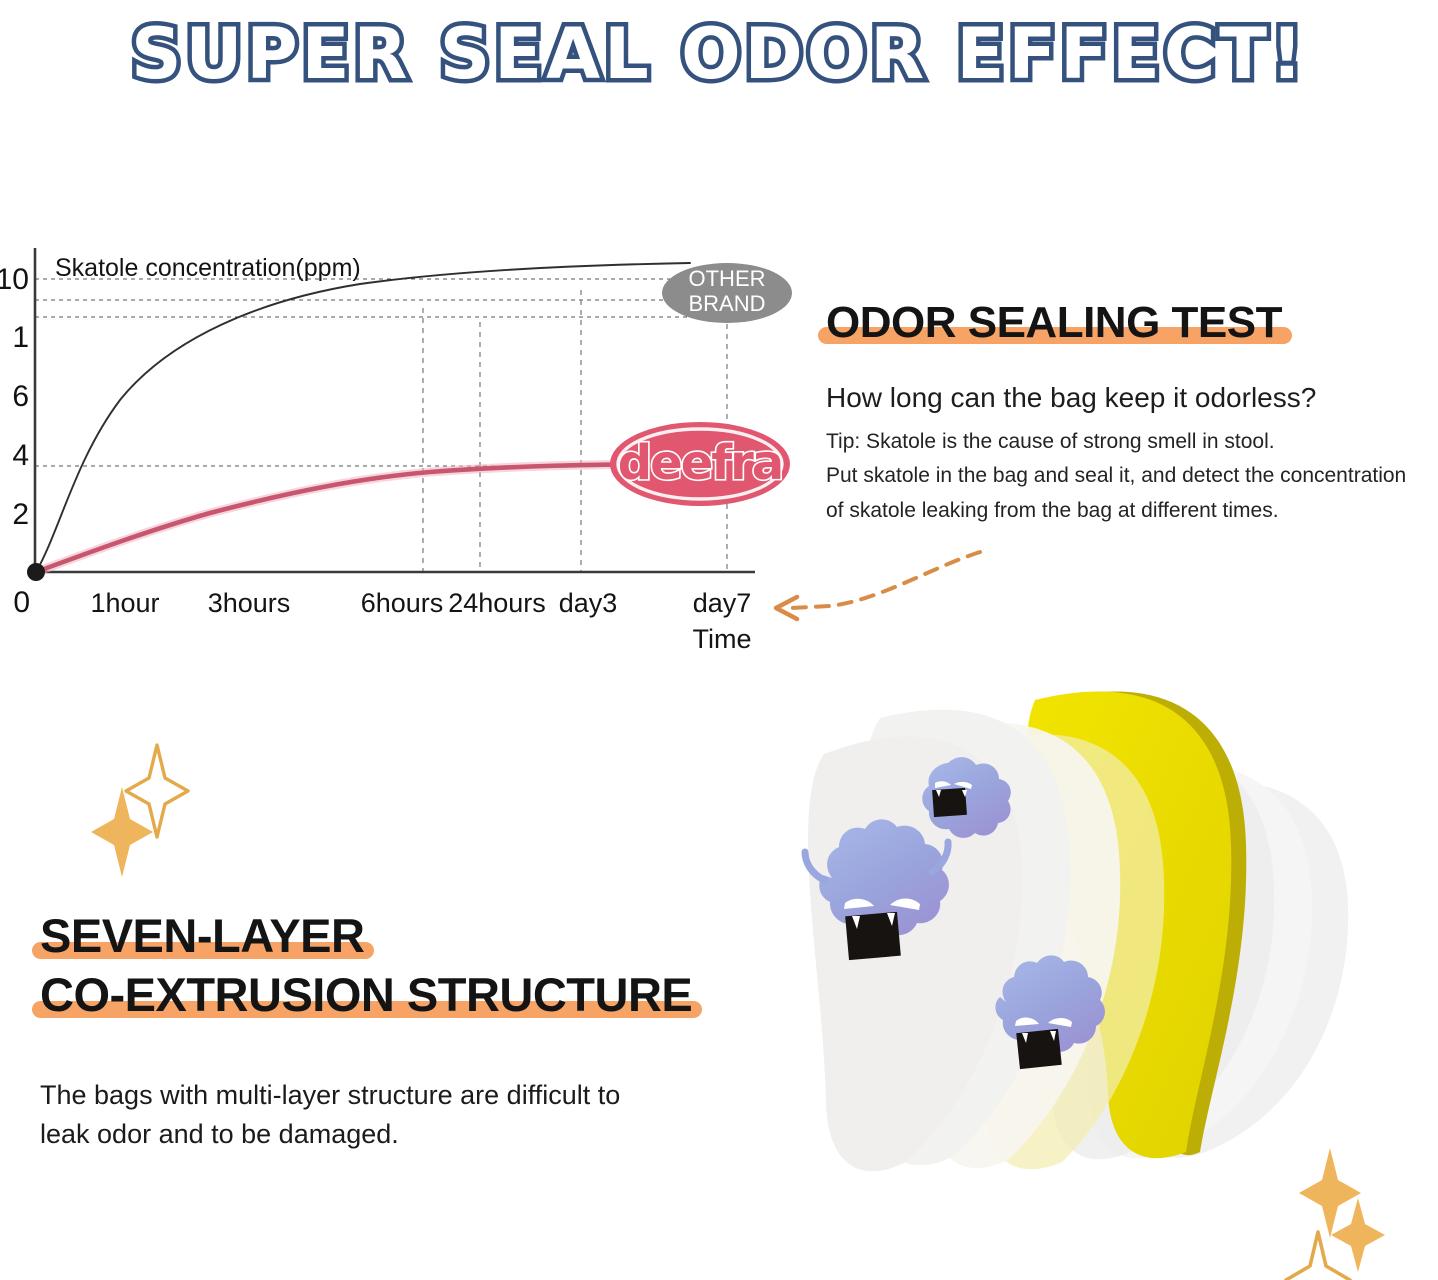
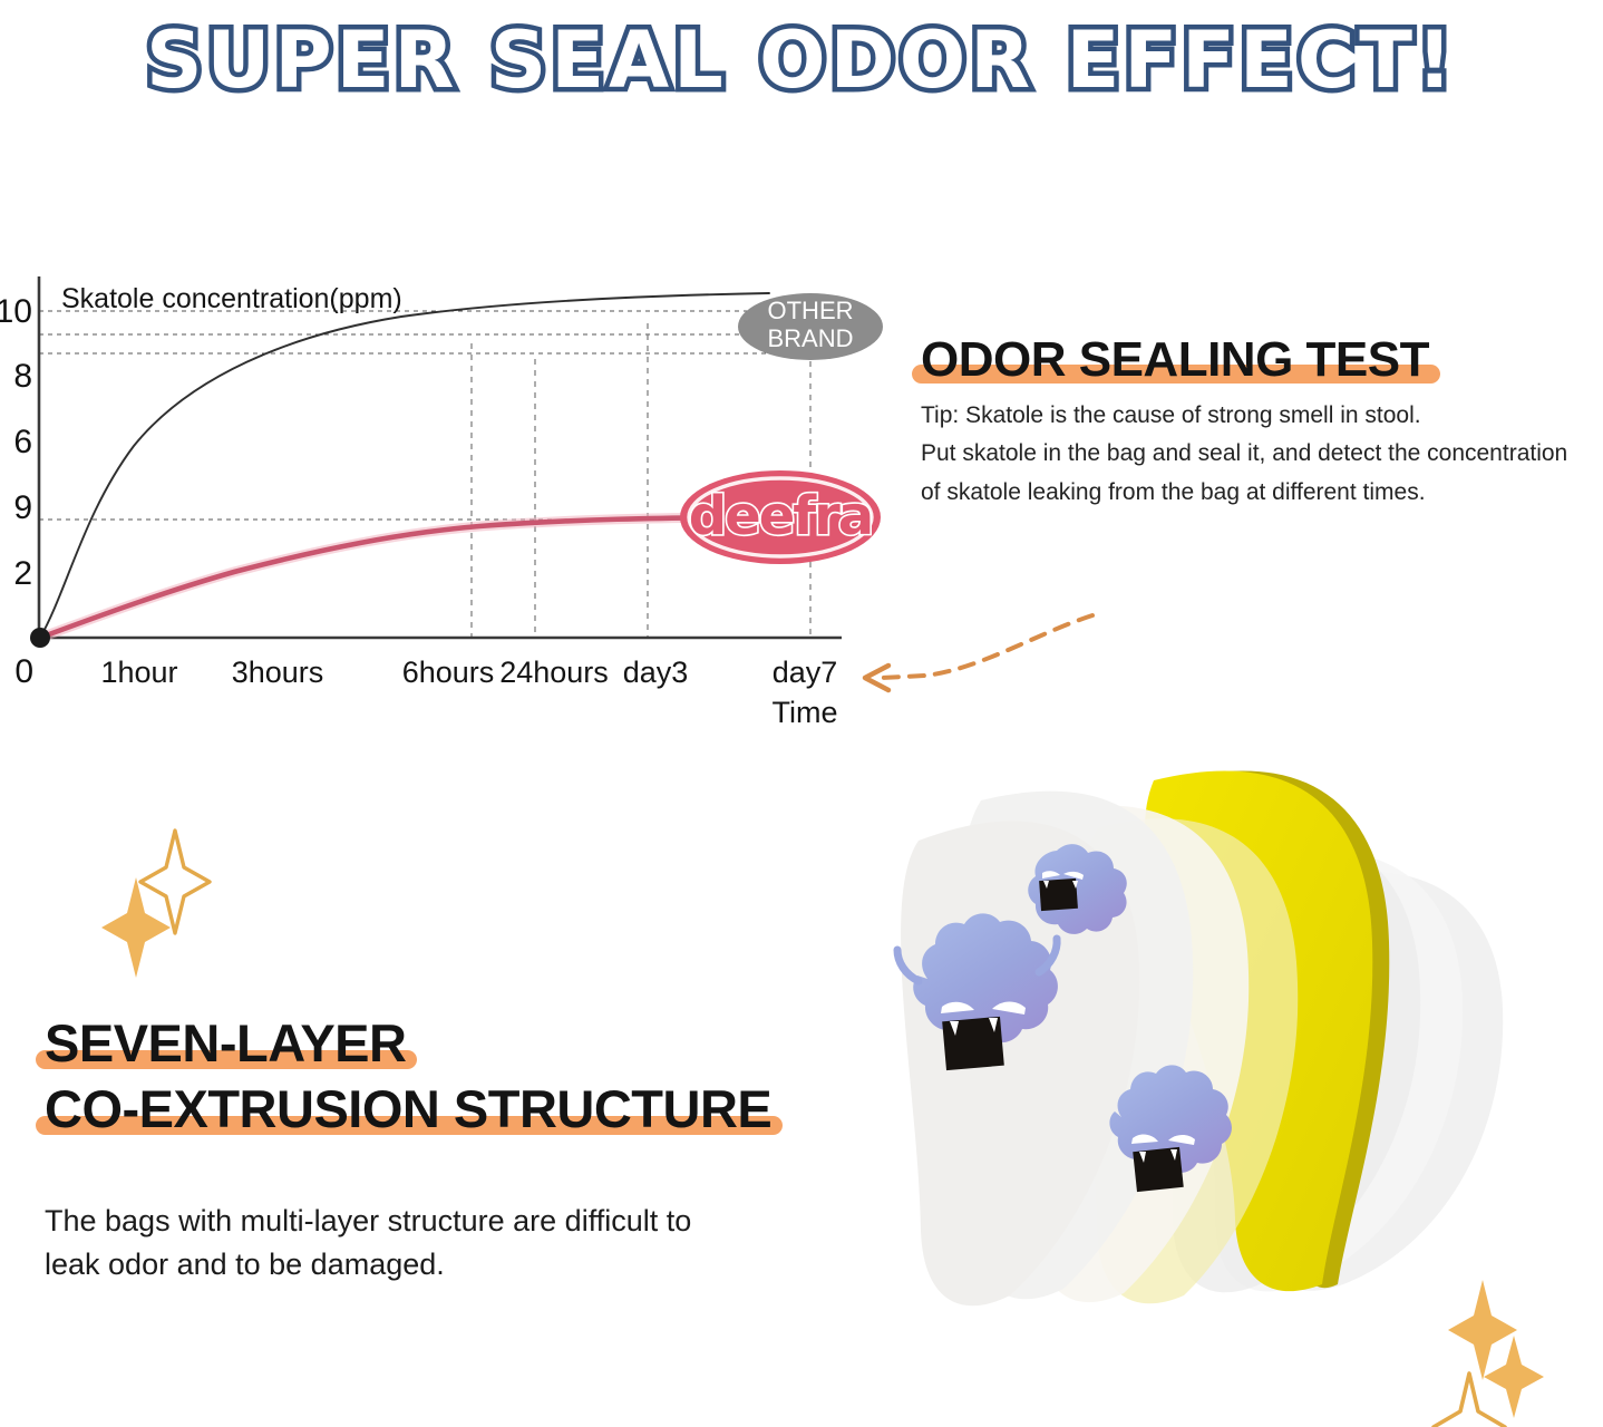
  SUPER SEAL ODOR EFFECT!
  10
- 1
+ 8
  6
- 4
+ 9
  2
  0
  Skatole concentration(ppm)
  1hour
  3hours
  6hours
  24hours
  day3
  day7
  Time
  OTHER
  BRAND
  deefra
  ODOR SEALING TEST
- How long can the bag keep it odorless?
  Tip: Skatole is the cause of strong smell in stool.
  Put skatole in the bag and seal it, and detect the concentration
  of skatole leaking from the bag at different times.
  SEVEN-LAYER CO-EXTRUSION STRUCTURE
  The bags with multi-layer structure are difficult to
  leak odor and to be damaged.
